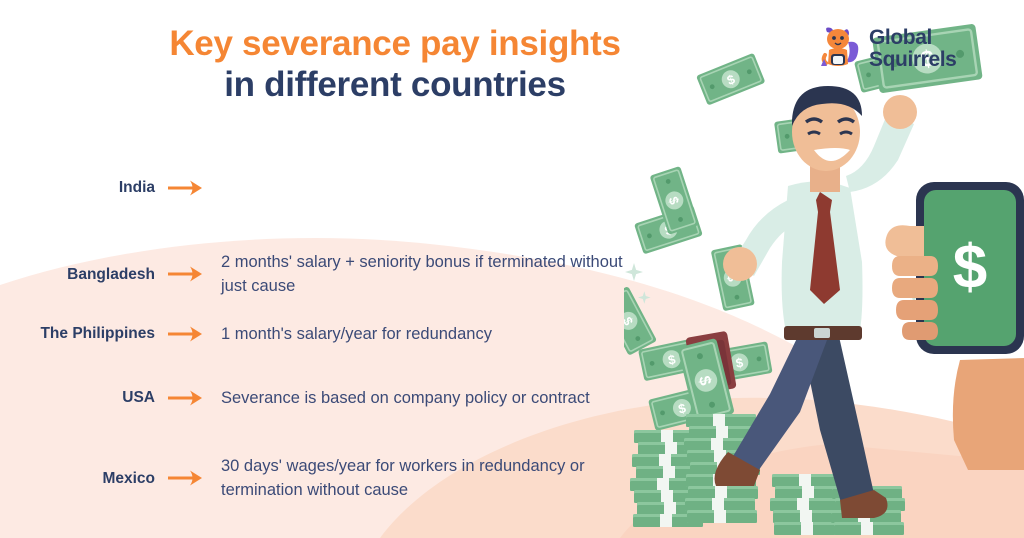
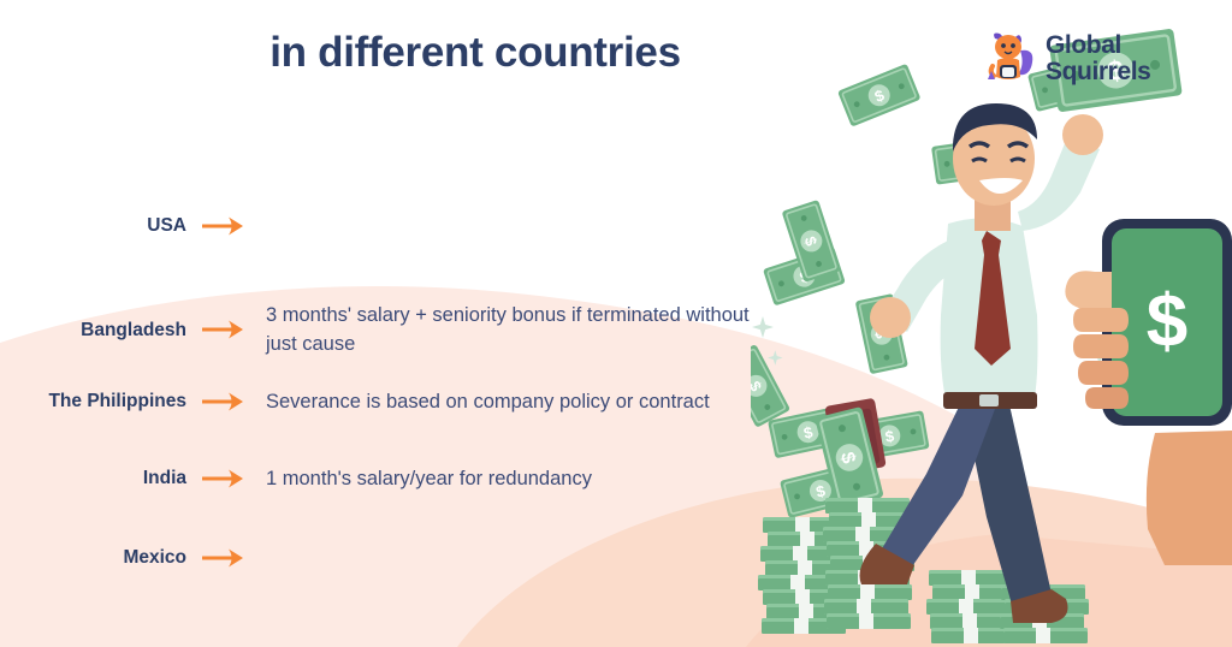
  $
- Key severance pay insights
  in different countries
  Global
  Squirrels
- India
+ USA
  Bangladesh
- 2 months' salary + seniority bonus if terminated without just cause
+ 3 months' salary + seniority bonus if terminated without just cause
  The Philippines
- 1 month's salary/year for redundancy
+ Severance is based on company policy or contract
- USA
+ India
- Severance is based on company policy or contract
+ 1 month's salary/year for redundancy
  Mexico
- 30 days' wages/year for workers in redundancy or termination without cause
